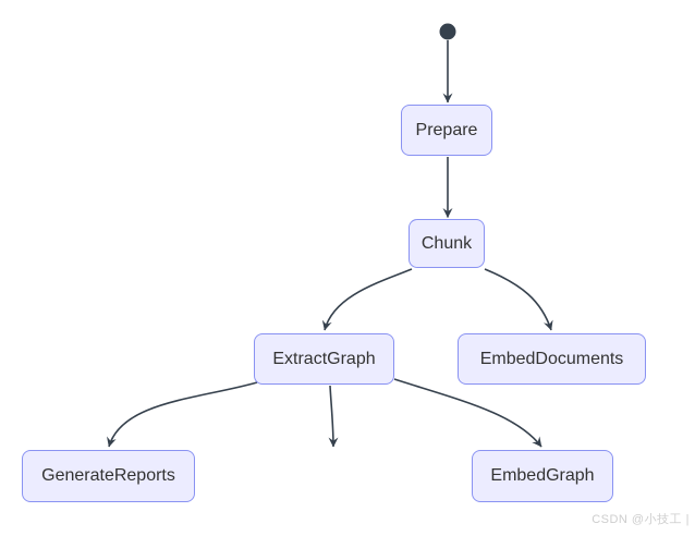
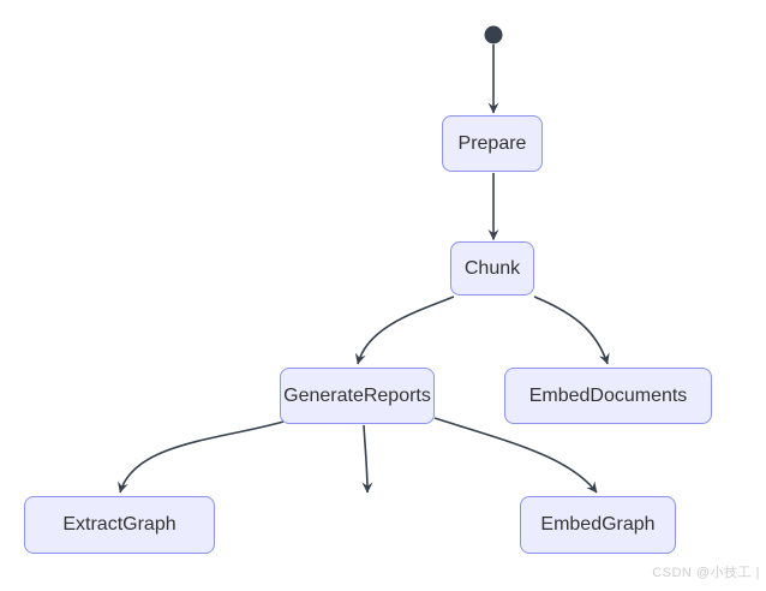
  Prepare
  Chunk
- ExtractGraph
+ GenerateReports
  EmbedDocuments
- GenerateReports
+ ExtractGraph
  EmbedGraph
  CSDN @小技工 |
